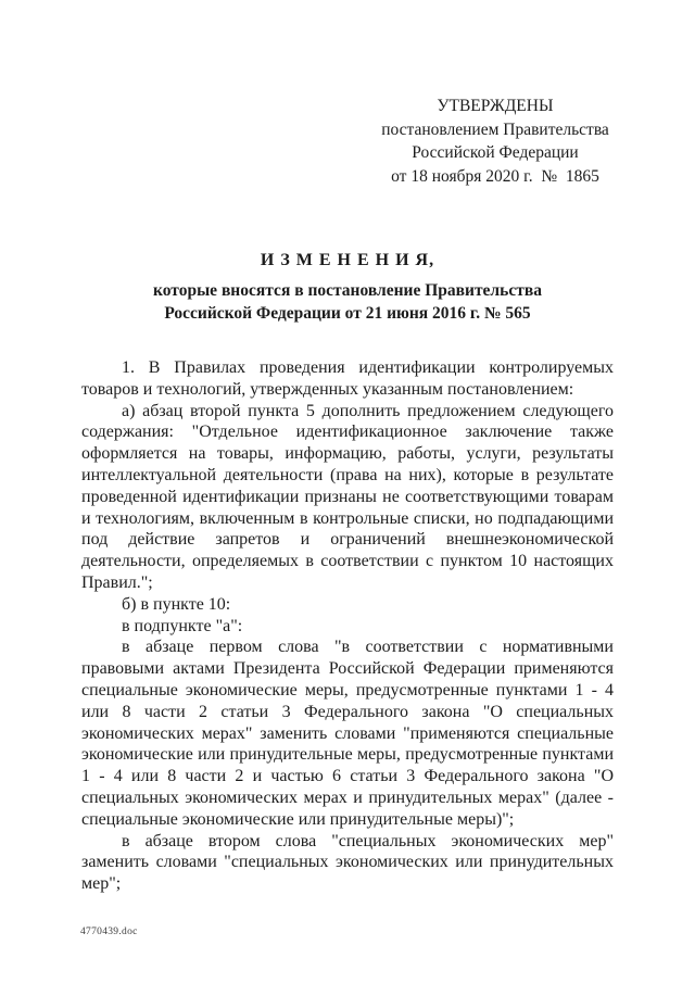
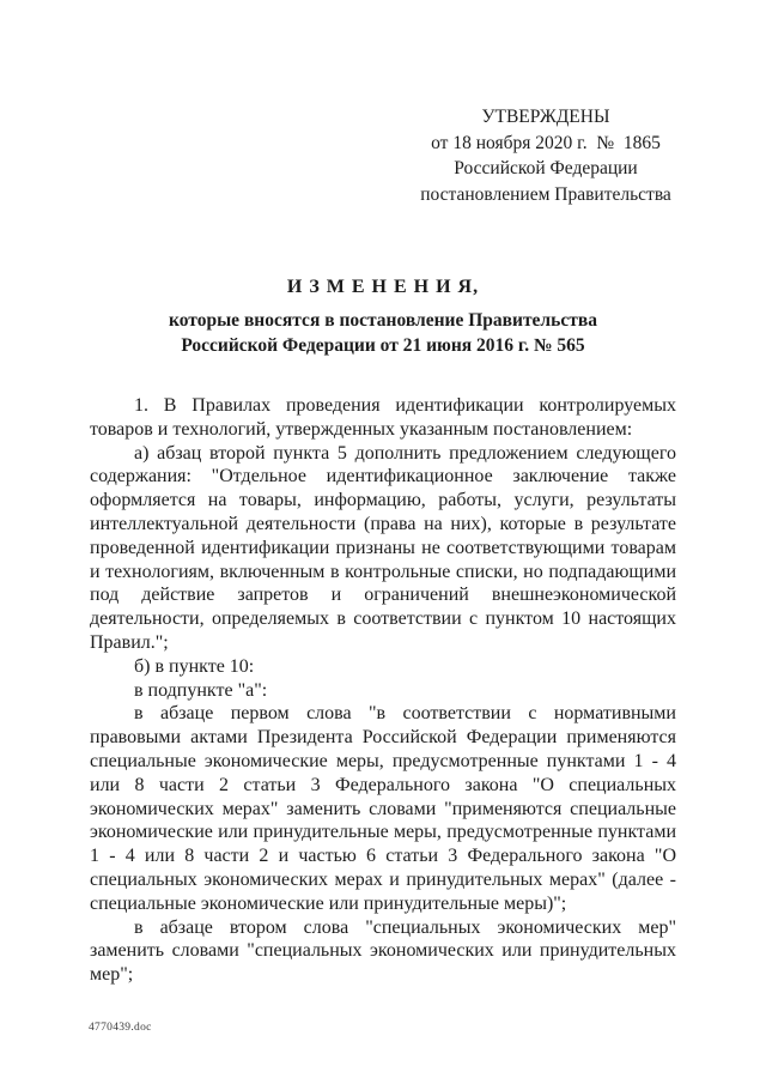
  УТВЕРЖДЕНЫ
- постановлением Правительства
+ от 18 ноября 2020 г. № 1865
  Российской Федерации
- от 18 ноября 2020 г. № 1865
+ постановлением Правительства
  И З М Е Н Е Н И Я,
  которые вносятся в постановление Правительства
  Российской Федерации от 21 июня 2016 г. № 565
  1. В Правилах проведения идентификации контролируемых товаров и технологий, утвержденных указанным постановлением:
  а) абзац второй пункта 5 дополнить предложением следующего содержания: "Отдельное идентификационное заключение также оформляется на товары, информацию, работы, услуги, результаты интеллектуальной деятельности (права на них), которые в результате проведенной идентификации признаны не соответствующими товарам и технологиям, включенным в контрольные списки, но подпадающими под действие запретов и ограничений внешнеэкономической деятельности, определяемых в соответствии с пунктом 10 настоящих Правил.";
  б) в пункте 10:
  в подпункте "а":
  в абзаце первом слова "в соответствии с нормативными правовыми актами Президента Российской Федерации применяются специальные экономические меры, предусмотренные пунктами 1 - 4 или 8 части 2 статьи 3 Федерального закона "О специальных экономических мерах" заменить словами "применяются специальные экономические или принудительные меры, предусмотренные пунктами 1 - 4 или 8 части 2 и частью 6 статьи 3 Федерального закона "О специальных экономических мерах и принудительных мерах" (далее - специальные экономические или принудительные меры)";
  в абзаце втором слова "специальных экономических мер" заменить словами "специальных экономических или принудительных мер";
  4770439.doc
